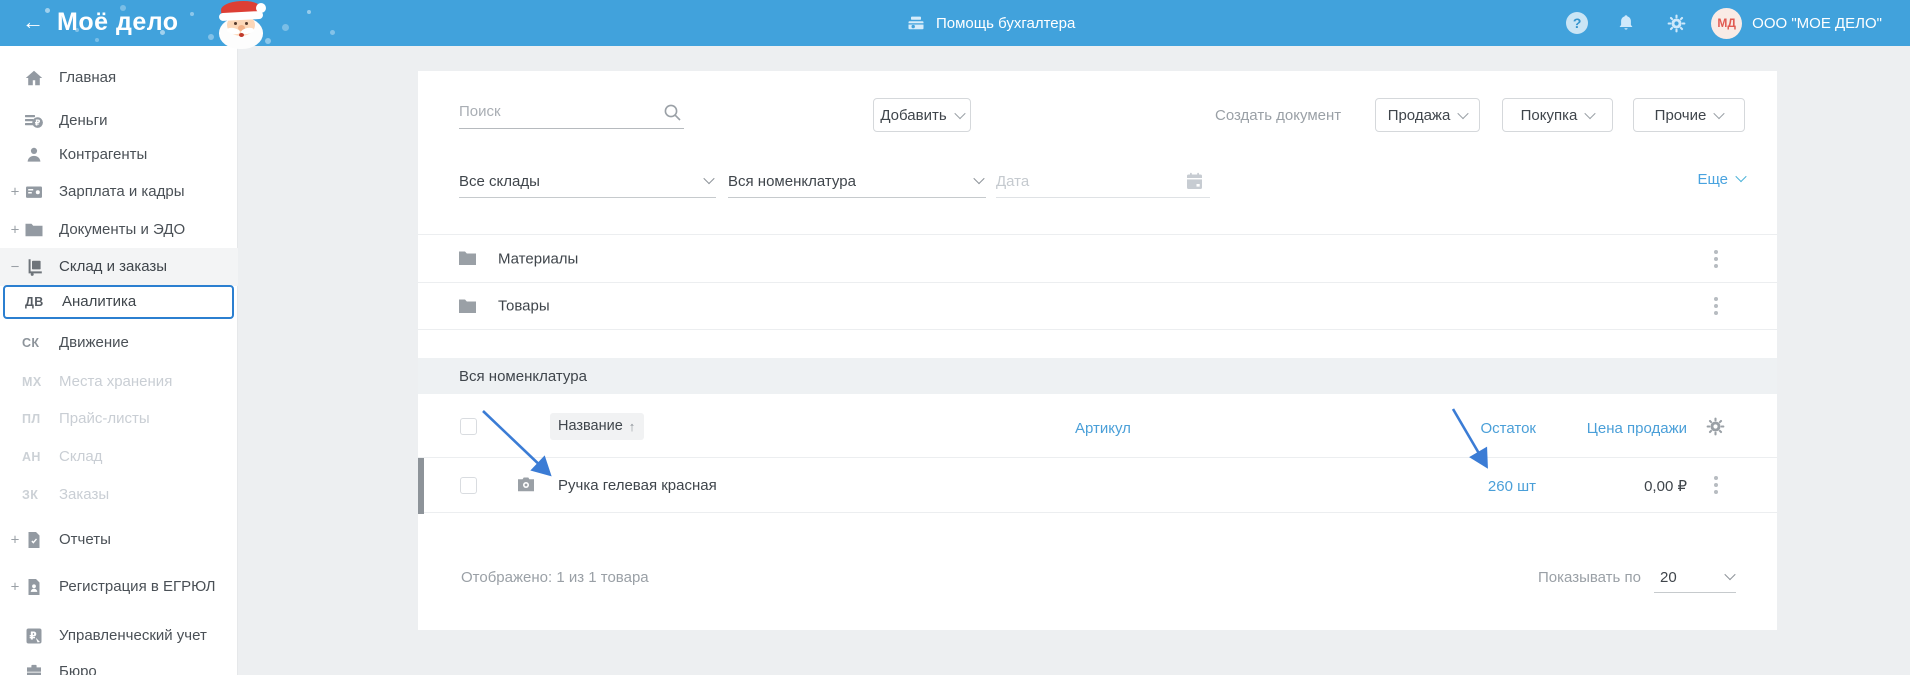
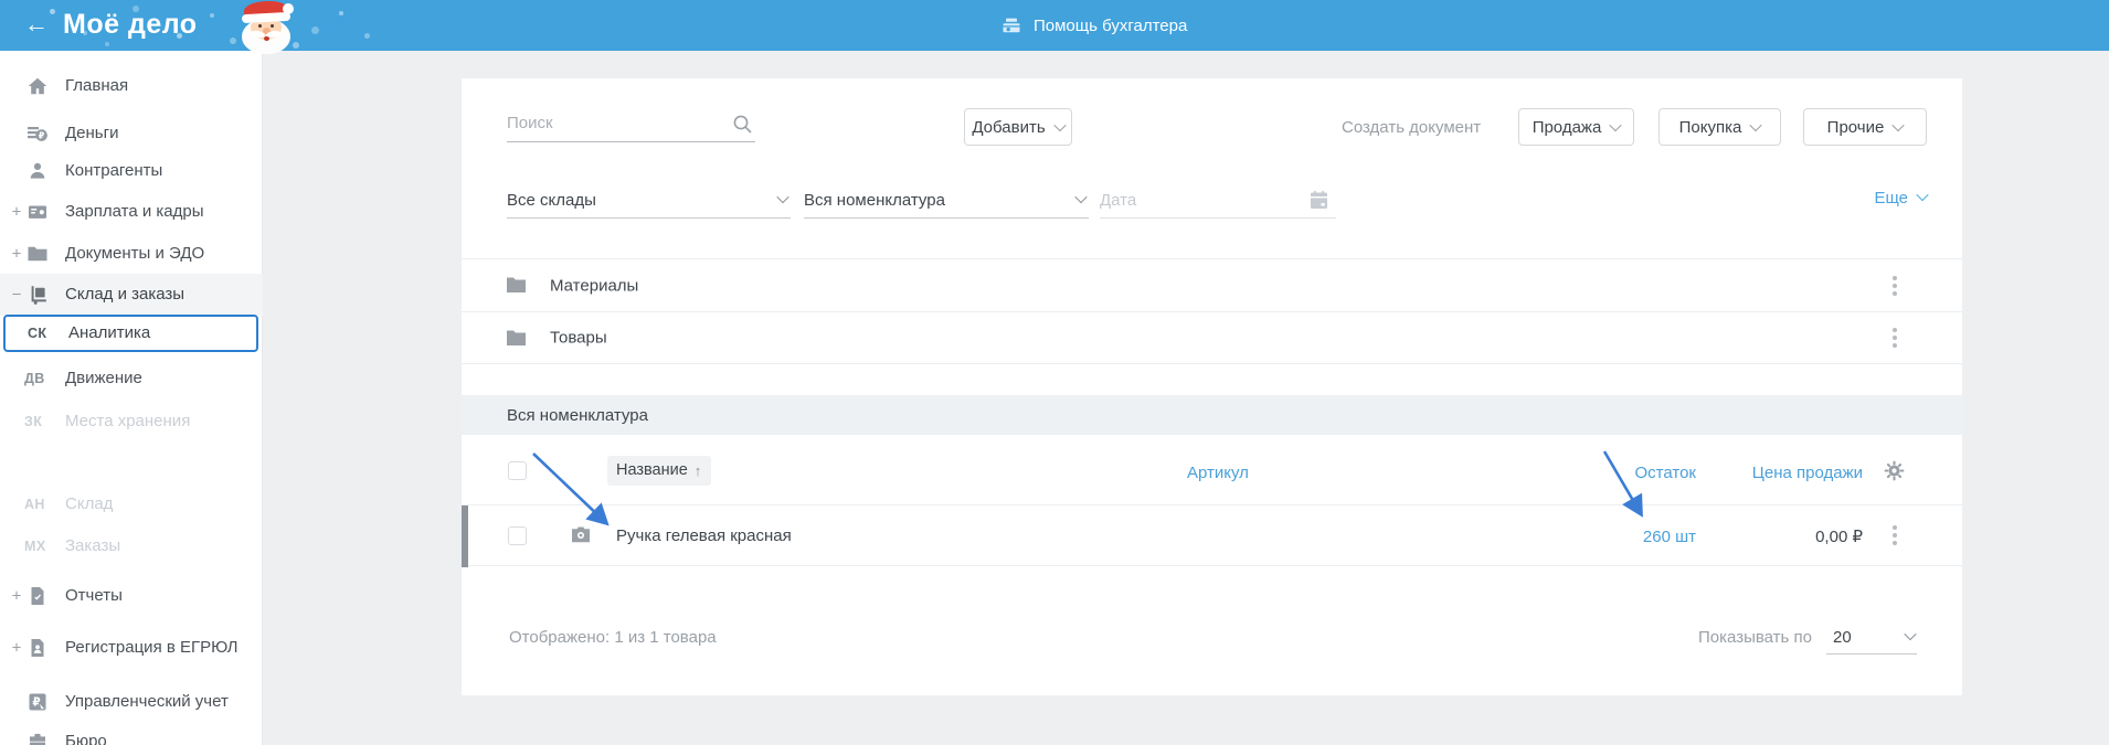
  ←
  Моё дело
  Помощь бухгалтера
- ?
- МД
- ООО "МОЕ ДЕЛО"
  Главная
  ₽
  Деньги
  Контрагенты
  +
  Зарплата и кадры
  +
  Документы и ЭДО
  −
  Склад и заказы
- ДВ
+ СК
  Аналитика
- СК
+ ДВ
  Движение
- МХ
+ ЗК
  Места хранения
- ПЛ
- Прайс-листы
  АН
  Склад
- ЗК
+ МХ
  Заказы
  +
  Отчеты
  +
  Регистрация в ЕГРЮЛ
  ₽
  Управленческий учет
  Бюро
  Поиск
  Добавить
  Создать документ
  Продажа
  Покупка
  Прочие
  Все склады
  Вся номенклатура
  Дата
  Еще
  Материалы
  Товары
  Вся номенклатура
  Название
  ↑
  Артикул
  Остаток
  Цена продажи
  Ручка гелевая красная
  260 шт
  0,00 ₽
  Отображено: 1 из 1 товара
  Показывать по
  20
